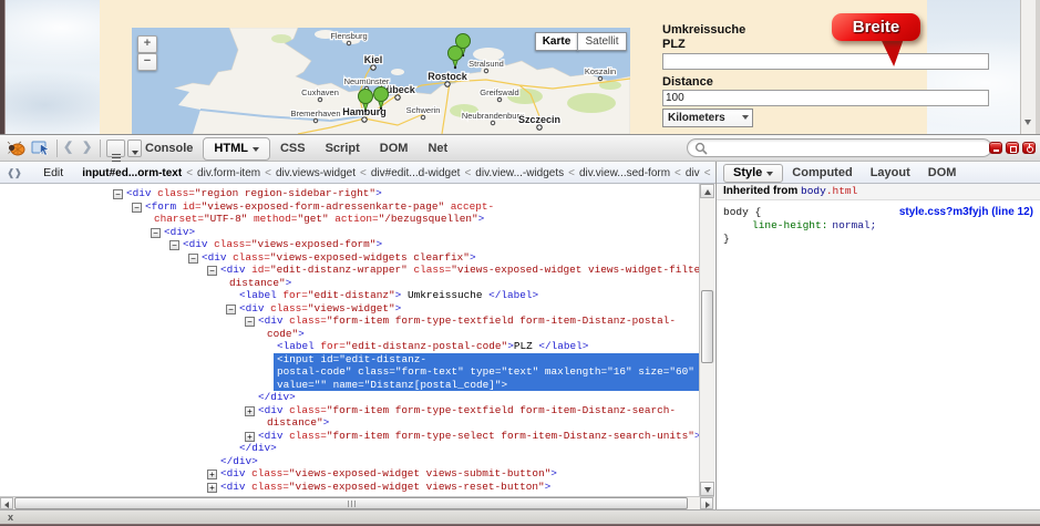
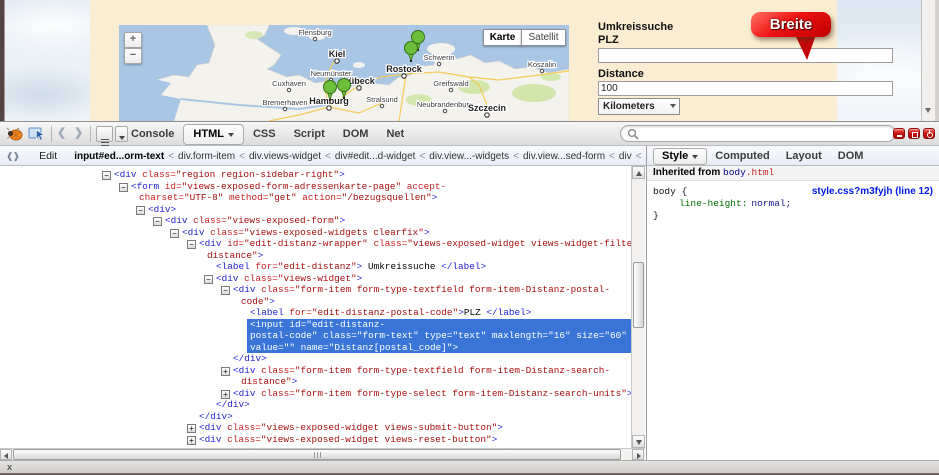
  Flensburg
  Kiel
  Neumünster
  Cuxhaven
  Bremerhaven
  Hamburg
  übeck
- Schwerin
+ Stralsund
  Rostock
- Stralsund
+ Schwerin
  Greifswald
  Neubrandenburg
  Szczecin
  Koszalin
  +
  −
  Karte
  Satellit
  Umkreissuche
  PLZ
  Distance
  100
  Kilometers
  Breite
  ❮
  ❯
  Console
  HTML
  CSS
  Script
  DOM
  Net
  ❰❱
  Edit
  input#ed...orm-text
  <
  div.form-item
  <
  div.views-widget
  <
  div#edit...d-widget
  <
  div.view...-widgets
  <
  div.view...sed-form
  <
  div
  <
  Style
  Computed
  Layout
  DOM
  − <div class="region region-sidebar-right">
  − <form id="views-exposed-form-adressenkarte-page" accept-
  charset="UTF-8" method="get" action="/bezugsquellen">
  − <div>
  − <div class="views-exposed-form">
  − <div class="views-exposed-widgets clearfix">
  − <div id="edit-distanz-wrapper" class="views-exposed-widget views-widget-filte
  distance">
  <label for="edit-distanz"> Umkreissuche </label>
  − <div class="views-widget">
  − <div class="form-item form-type-textfield form-item-Distanz-postal-
  code">
  <label for="edit-distanz-postal-code">PLZ </label>
  <input id="edit-distanz-
  postal-code" class="form-text" type="text" maxlength="16" size="60"
  value="" name="Distanz[postal_code]">
  </div>
  + <div class="form-item form-type-textfield form-item-Distanz-search-
  distance">
  + <div class="form-item form-type-select form-item-Distanz-search-units">
  </div>
  </div>
  + <div class="views-exposed-widget views-submit-button">
  + <div class="views-exposed-widget views-reset-button">
  Inherited from body.html
  body {
  style.css?m3fyjh (line 12)
  line-height:
  normal;
  }
  x
